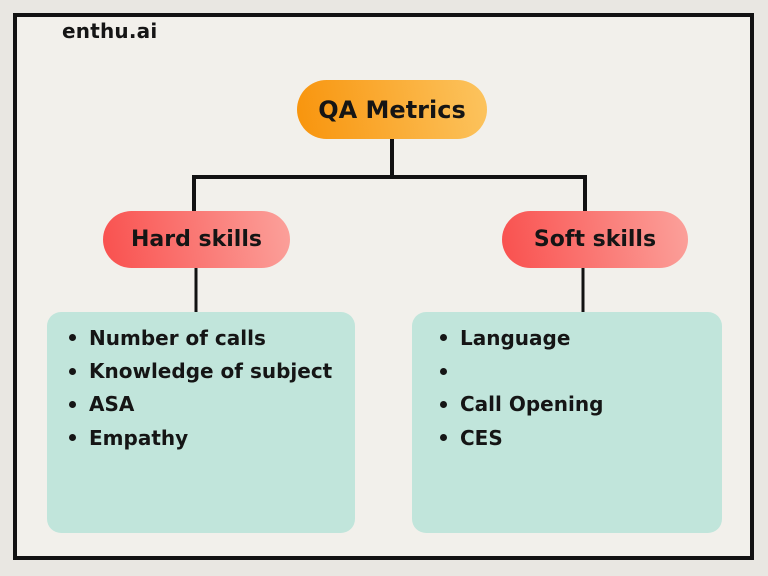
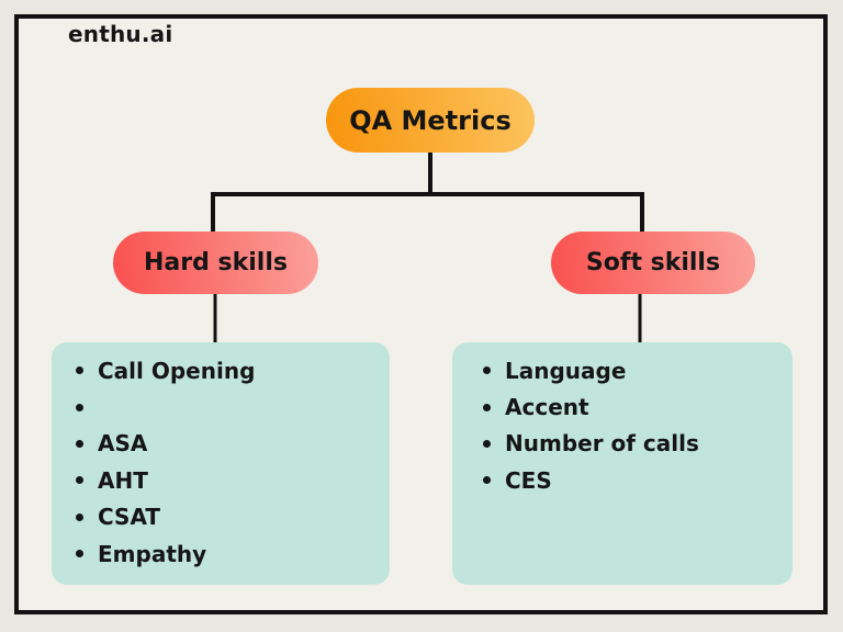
  enthu.ai
  QA Metrics
  Hard skills
  Soft skills
- Number of calls
+ Call Opening
- Knowledge of subject
  ASA
+ AHT
+ CSAT
  Empathy
  Language
+ Accent
- Call Opening
+ Number of calls
  CES
